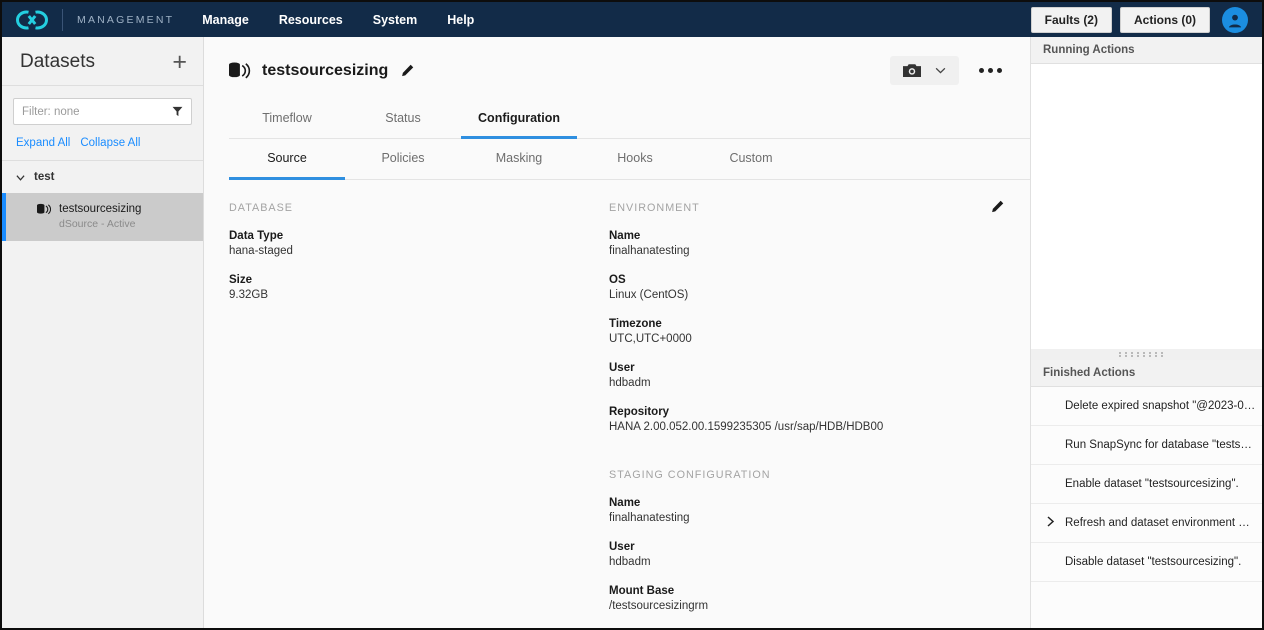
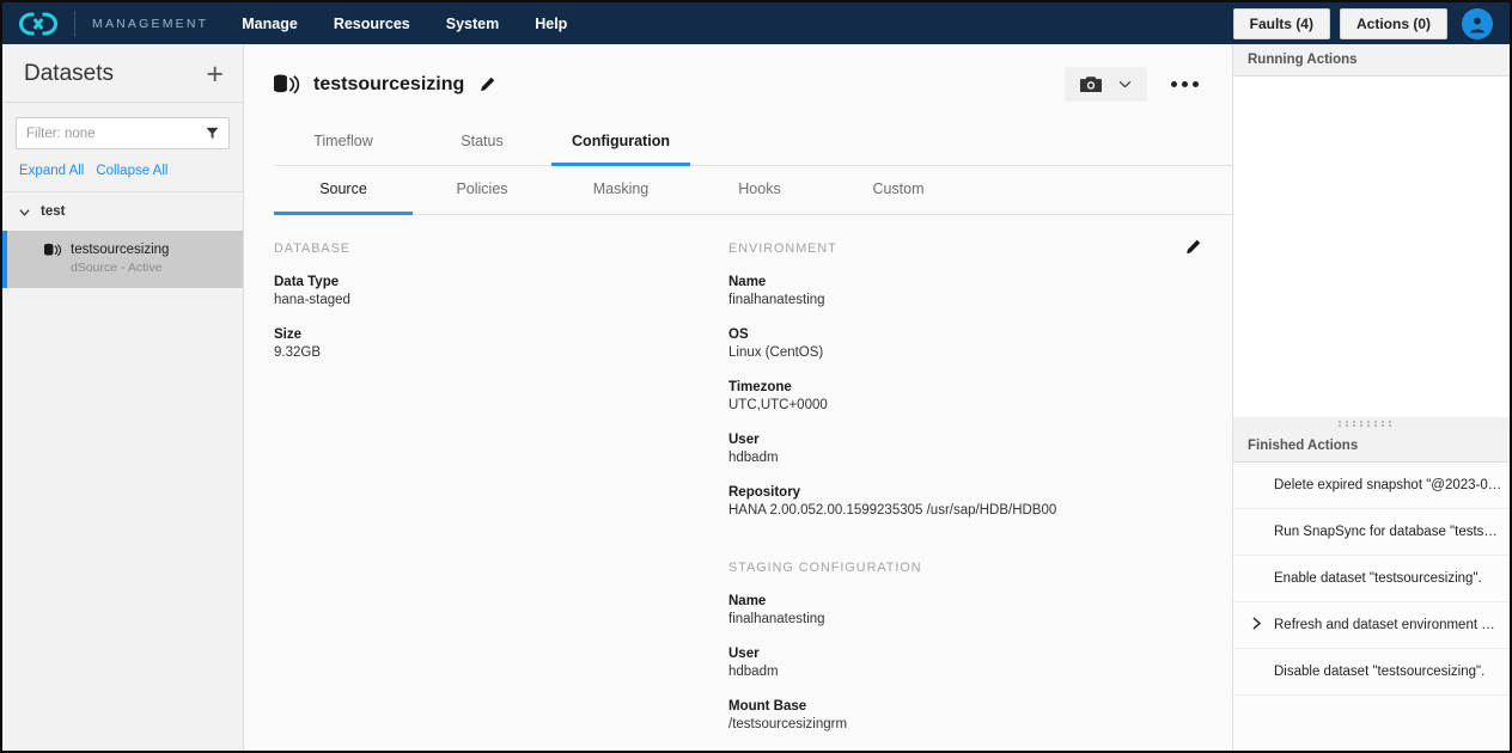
  MANAGEMENT
  Manage
  Resources
  System
  Help
- Faults (2)
+ Faults (4)
  Actions (0)
  Datasets
  +
  Filter: none
  Expand All
  Collapse All
  test
  testsourcesizing
  dSource - Active
  testsourcesizing
  Timeflow
  Status
  Configuration
  Source
  Policies
  Masking
  Hooks
  Custom
  DATABASE
  Data Type
  hana-staged
  Size
  9.32GB
  ENVIRONMENT
  Name
  finalhanatesting
  OS
  Linux (CentOS)
  Timezone
  UTC,UTC+0000
  User
  hdbadm
  Repository
  HANA 2.00.052.00.1599235305 /usr/sap/HDB/HDB00
  STAGING CONFIGURATION
  Name
  finalhanatesting
  User
  hdbadm
  Mount Base
  /testsourcesizingrm
  Running Actions
  Finished Actions
  Delete expired snapshot "@2023-0…
  Run SnapSync for database "tests…
  Enable dataset "testsourcesizing".
  Refresh and dataset environment …
  Disable dataset "testsourcesizing".
